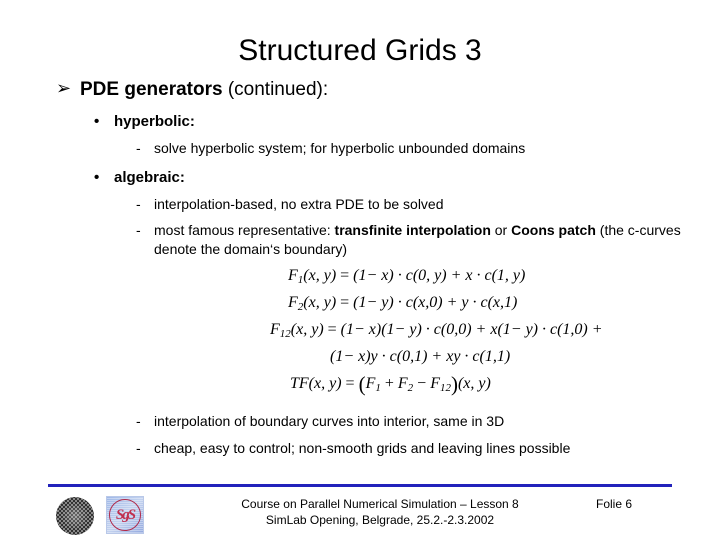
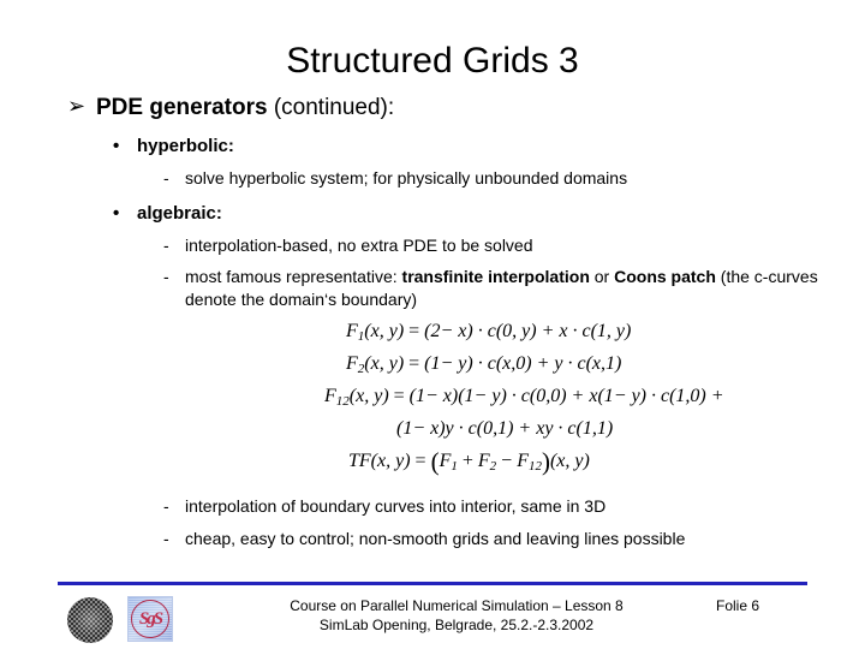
  Structured Grids 3
  ➢
  PDE generators (continued):
  •
  hyperbolic:
  -
- solve hyperbolic system; for hyperbolic unbounded domains
+ solve hyperbolic system; for physically unbounded domains
  •
  algebraic:
  -
  interpolation-based, no extra PDE to be solved
  -
  most famous representative: transfinite interpolation or Coons patch (the c-curves denote the domain‘s boundary)
- F1(x, y) = (1− x) · c(0, y) + x · c(1, y)
+ F1(x, y) = (2− x) · c(0, y) + x · c(1, y)
  F2(x, y) = (1− y) · c(x,0) + y · c(x,1)
  F12(x, y) = (1− x)(1− y) · c(0,0) + x(1− y) · c(1,0) +
  (1− x)y · c(0,1) + xy · c(1,1)
  TF(x, y) = (F1 + F2 − F12)(x, y)
  -
  interpolation of boundary curves into interior, same in 3D
  -
  cheap, easy to control; non-smooth grids and leaving lines possible
  SgS
  Course on Parallel Numerical Simulation – Lesson 8
  SimLab Opening, Belgrade, 25.2.-2.3.2002
  Folie 6
